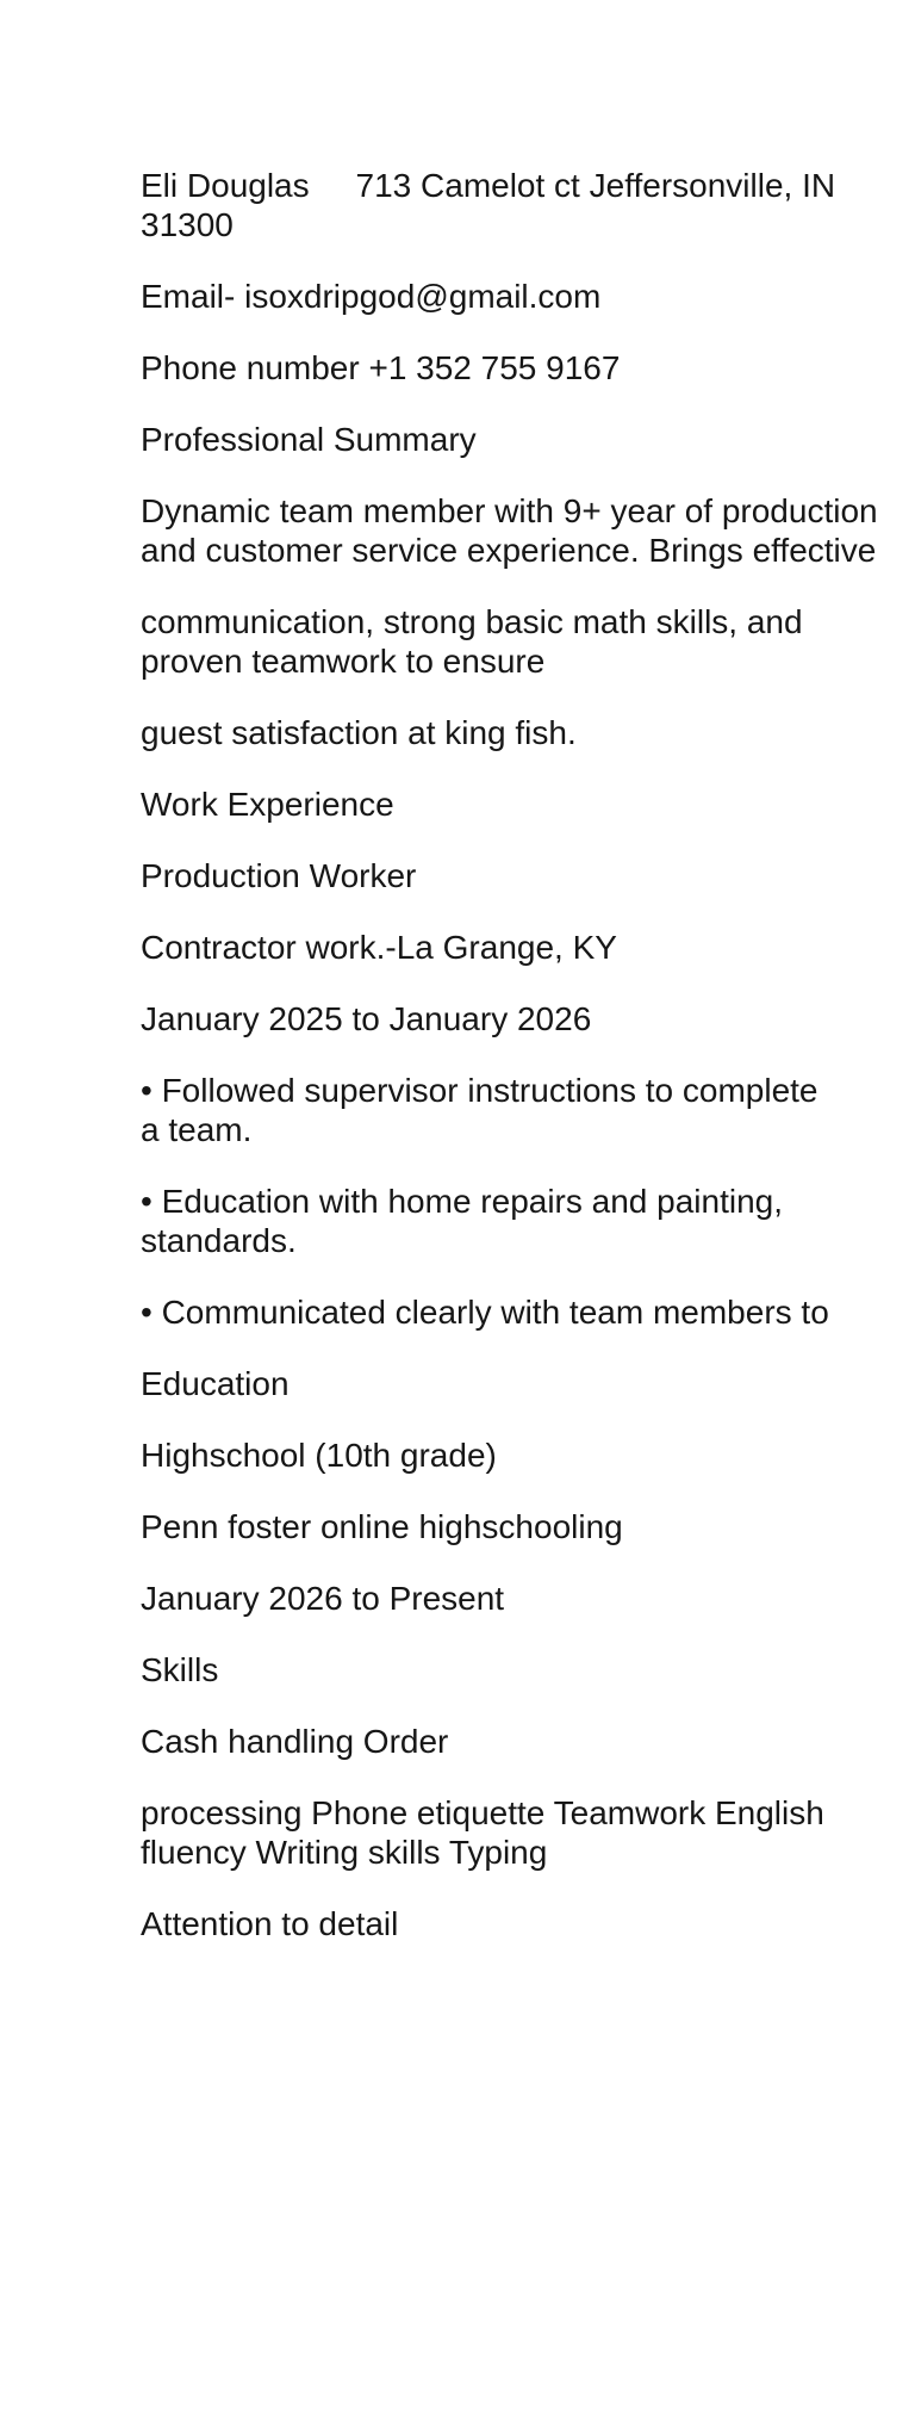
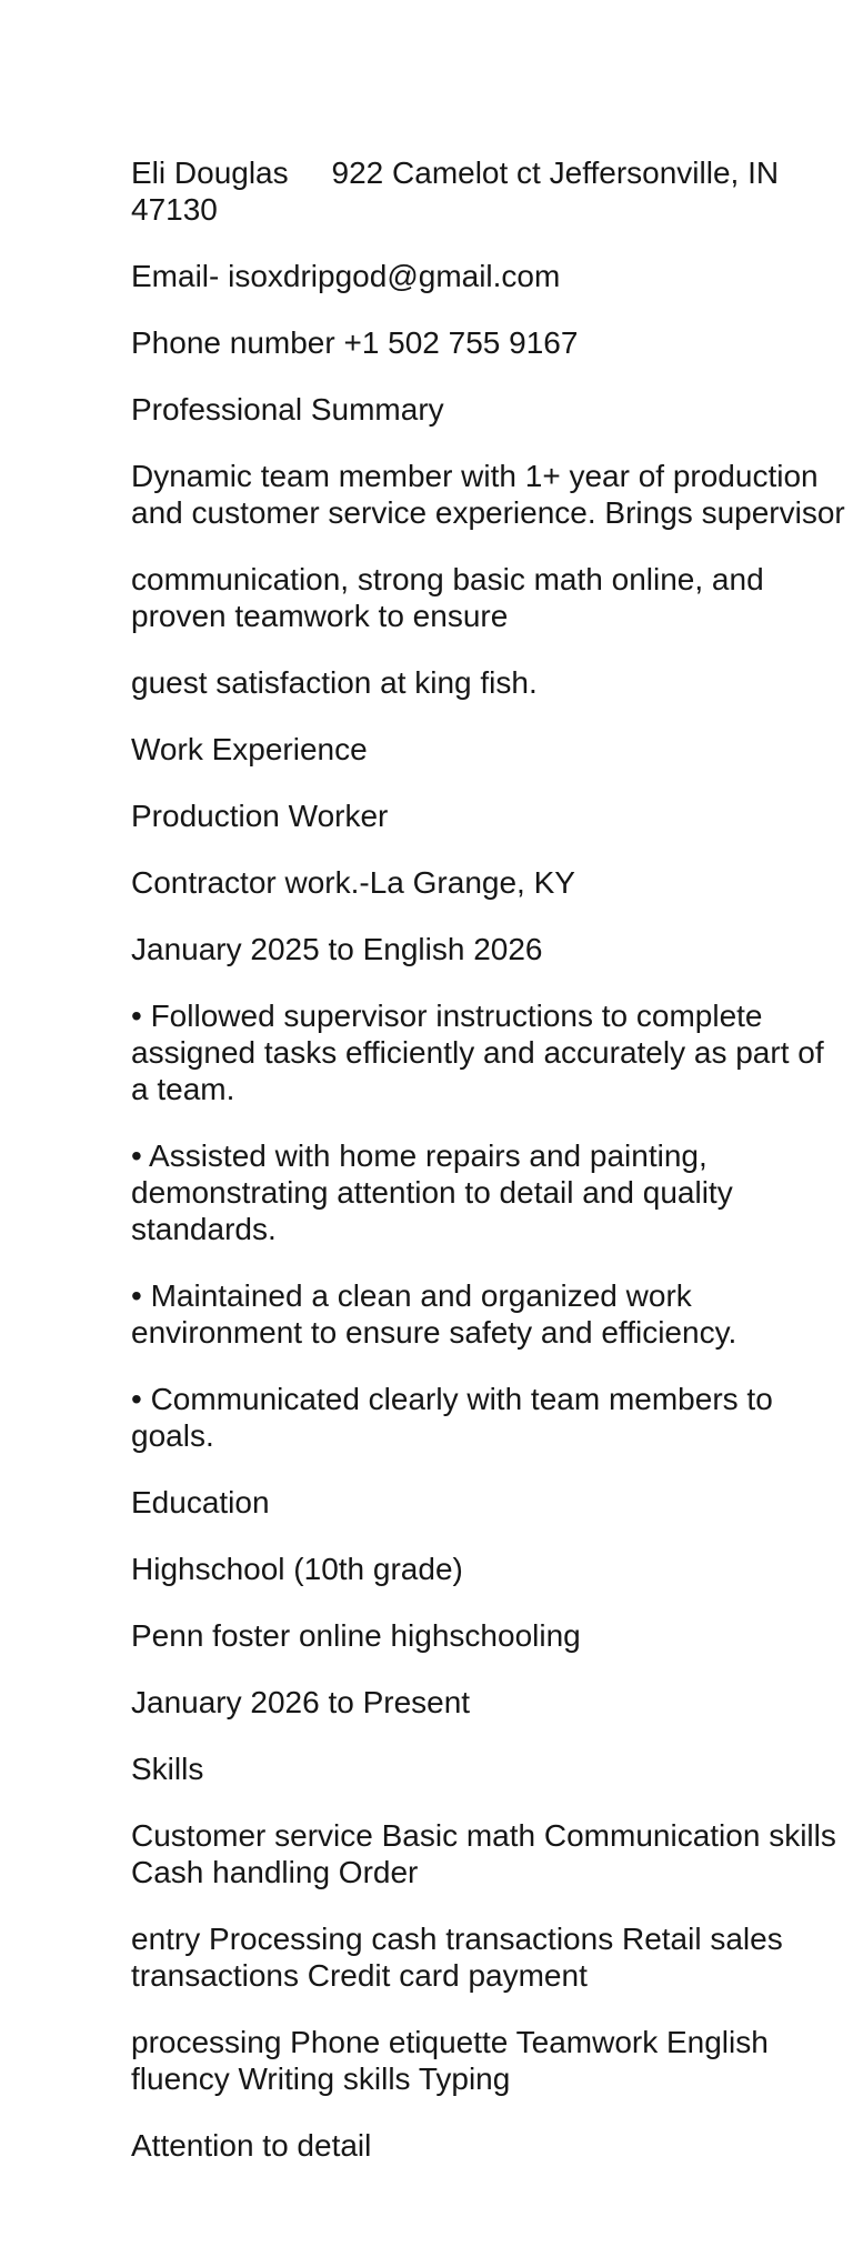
- Eli Douglas 713 Camelot ct Jeffersonville, IN
+ Eli Douglas 922 Camelot ct Jeffersonville, IN
- 31300
+ 47130
  Email- isoxdripgod@gmail.com
- Phone number +1 352 755 9167
+ Phone number +1 502 755 9167
  Professional Summary
- Dynamic team member with 9+ year of production
+ Dynamic team member with 1+ year of production
- and customer service experience. Brings effective
+ and customer service experience. Brings supervisor
- communication, strong basic math skills, and
+ communication, strong basic math online, and
  proven teamwork to ensure
  guest satisfaction at king fish.
  Work Experience
  Production Worker
  Contractor work.-La Grange, KY
- January 2025 to January 2026
+ January 2025 to English 2026
  • Followed supervisor instructions to complete
+ assigned tasks efficiently and accurately as part of
  a team.
- • Education with home repairs and painting,
+ • Assisted with home repairs and painting,
+ demonstrating attention to detail and quality
  standards.
+ • Maintained a clean and organized work
+ environment to ensure safety and efficiency.
  • Communicated clearly with team members to
+ goals.
  Education
  Highschool (10th grade)
  Penn foster online highschooling
  January 2026 to Present
  Skills
+ Customer service Basic math Communication skills
  Cash handling Order
+ entry Processing cash transactions Retail sales
+ transactions Credit card payment
  processing Phone etiquette Teamwork English
  fluency Writing skills Typing
  Attention to detail
